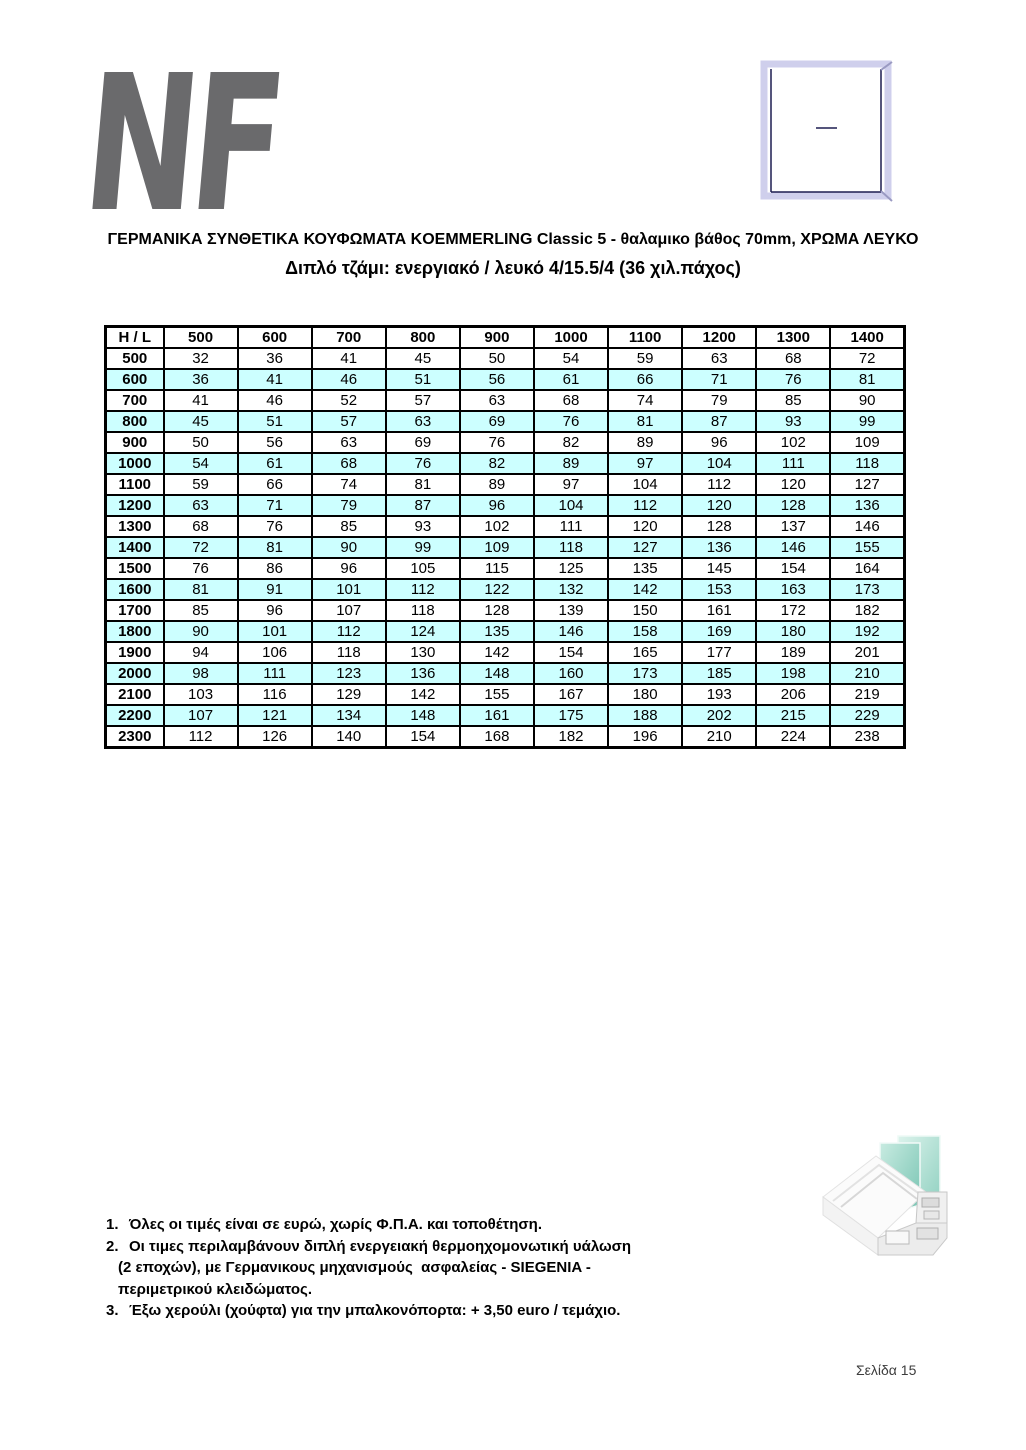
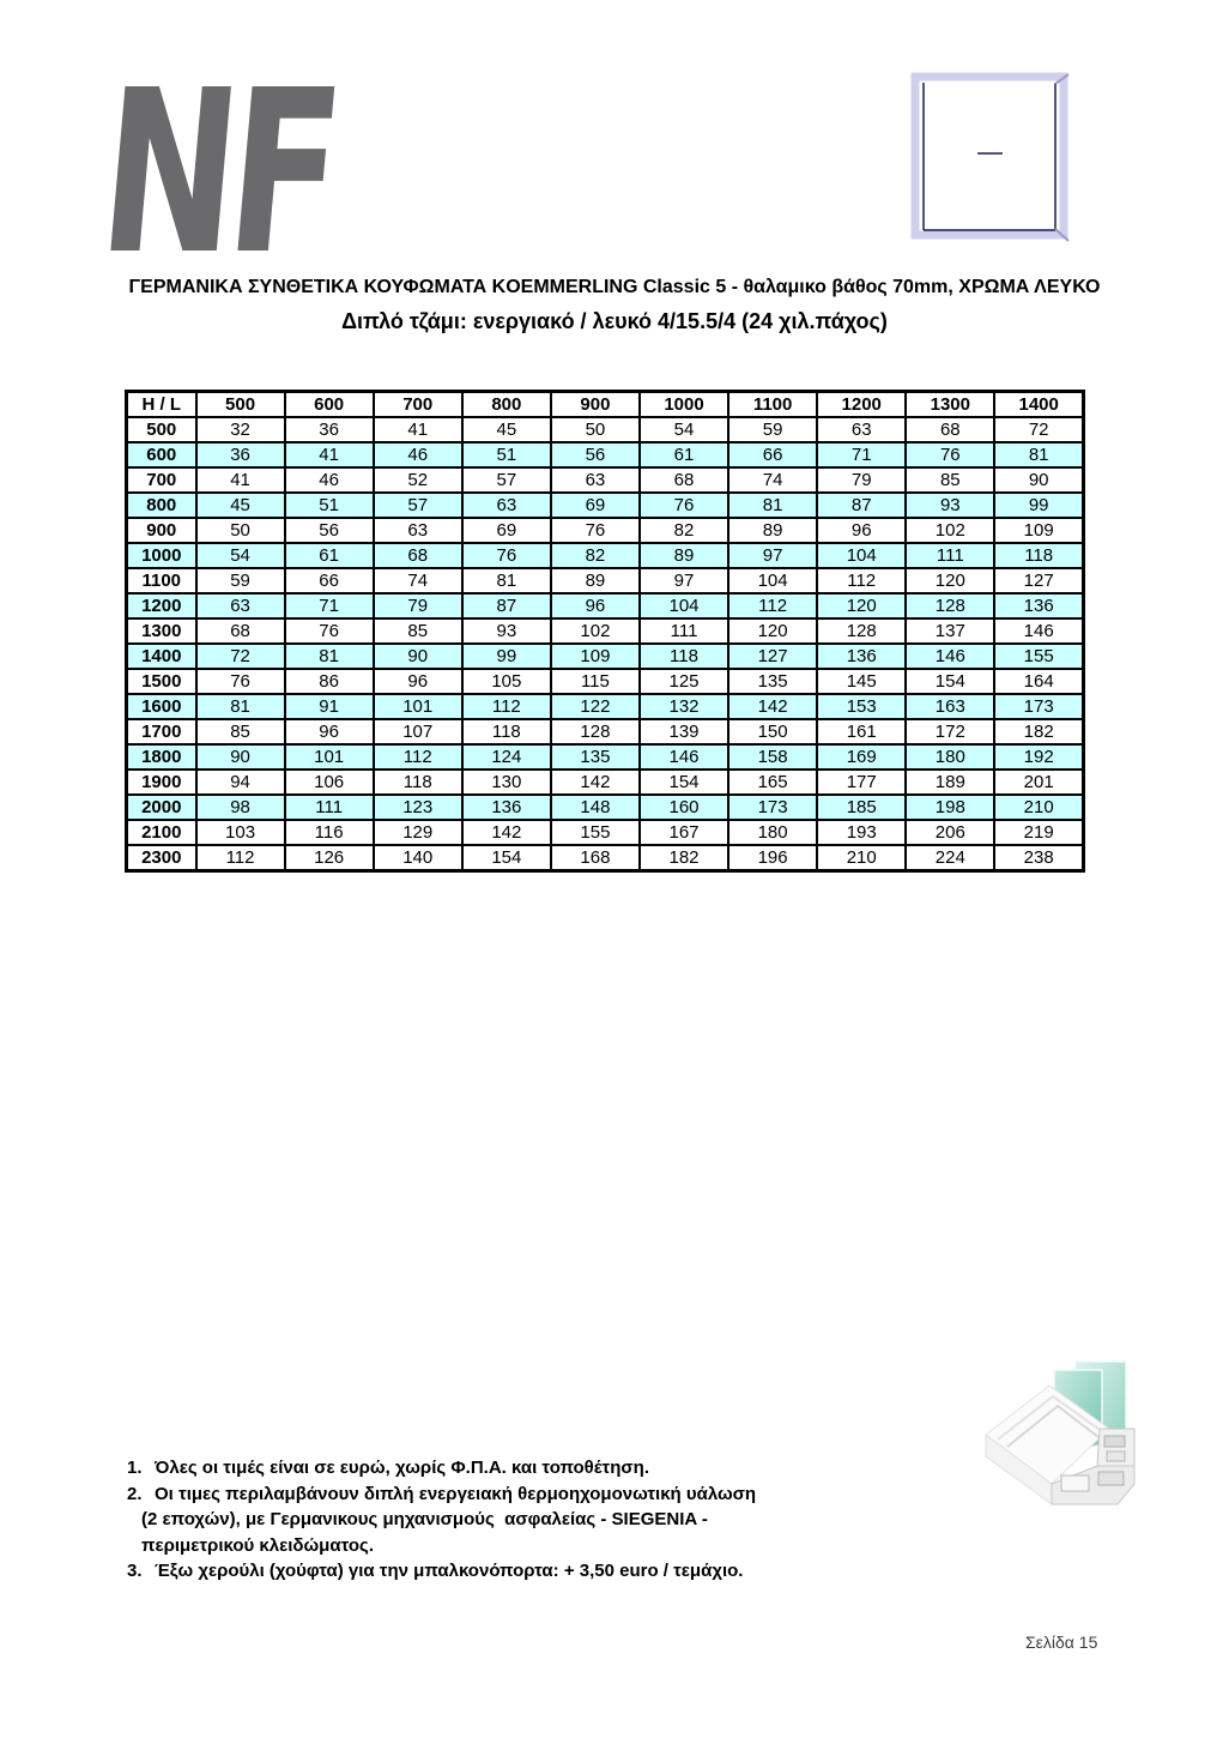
  ΓΕΡΜΑΝΙΚΑ ΣΥΝΘΕΤΙΚΑ ΚΟΥΦΩΜΑΤΑ KOEMMERLING Classic 5 - θαλαμικο βάθος 70mm, ΧΡΩΜΑ ΛΕΥΚΟ
- Διπλό τζάμι: ενεργιακό / λευκό 4/15.5/4 (36 χιλ.πάχος)
+ Διπλό τζάμι: ενεργιακό / λευκό 4/15.5/4 (24 χιλ.πάχος)
  H / L	500	600	700	800	900	1000	1100	1200	1300	1400
  500	32	36	41	45	50	54	59	63	68	72
  600	36	41	46	51	56	61	66	71	76	81
  700	41	46	52	57	63	68	74	79	85	90
  800	45	51	57	63	69	76	81	87	93	99
  900	50	56	63	69	76	82	89	96	102	109
  1000	54	61	68	76	82	89	97	104	111	118
  1100	59	66	74	81	89	97	104	112	120	127
  1200	63	71	79	87	96	104	112	120	128	136
  1300	68	76	85	93	102	111	120	128	137	146
  1400	72	81	90	99	109	118	127	136	146	155
  1500	76	86	96	105	115	125	135	145	154	164
  1600	81	91	101	112	122	132	142	153	163	173
  1700	85	96	107	118	128	139	150	161	172	182
  1800	90	101	112	124	135	146	158	169	180	192
  1900	94	106	118	130	142	154	165	177	189	201
  2000	98	111	123	136	148	160	173	185	198	210
  2100	103	116	129	142	155	167	180	193	206	219
- 2200	107	121	134	148	161	175	188	202	215	229
  2300	112	126	140	154	168	182	196	210	224	238
  1.
  Όλες οι τιμές είναι σε ευρώ, χωρίς Φ.Π.Α. και τοποθέτηση.
  2.
  Οι τιμες περιλαμβάνουν διπλή ενεργειακή θερμοηχομονωτική υάλωση
  (2 εποχών), με Γερμανικους μηχανισμούς ασφαλείας - SIEGENIA -
  περιμετρικού κλειδώματος.
  3.
  Έξω χερούλι (χούφτα) για την μπαλκονόπορτα: + 3,50 euro / τεμάχιο.
  Σελίδα 15
